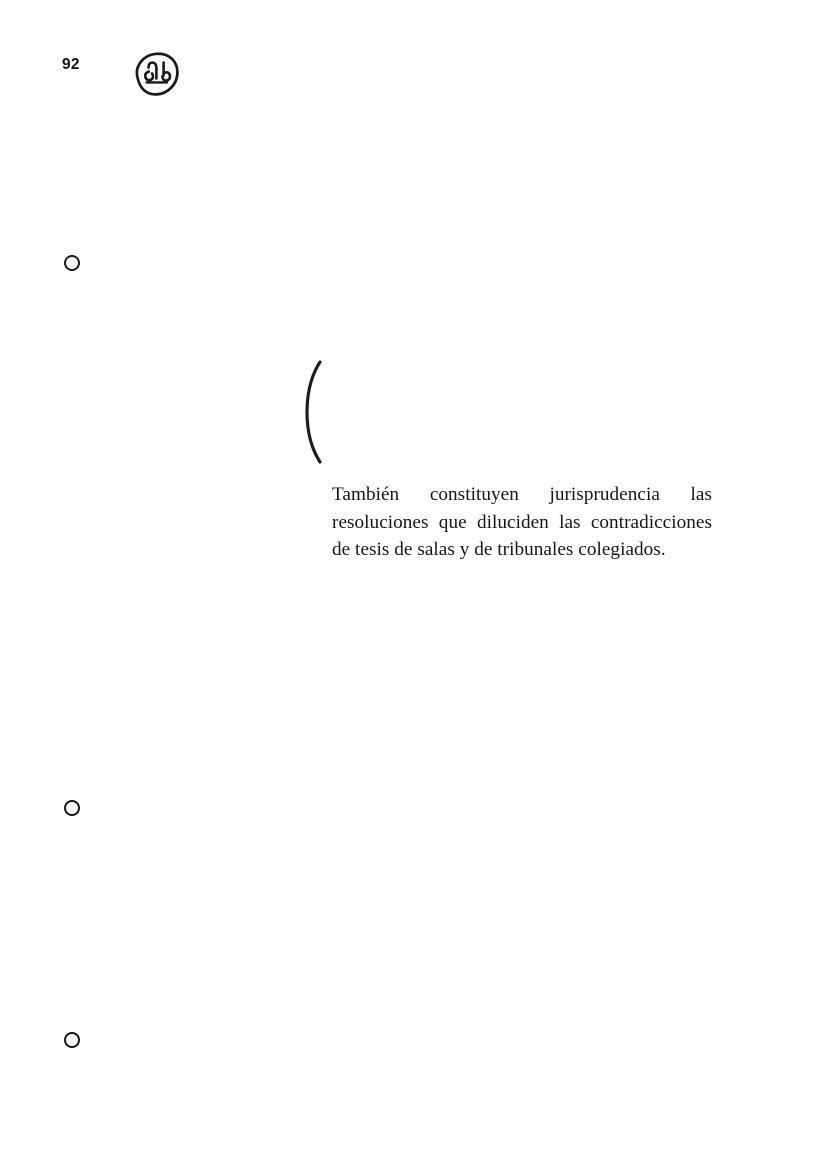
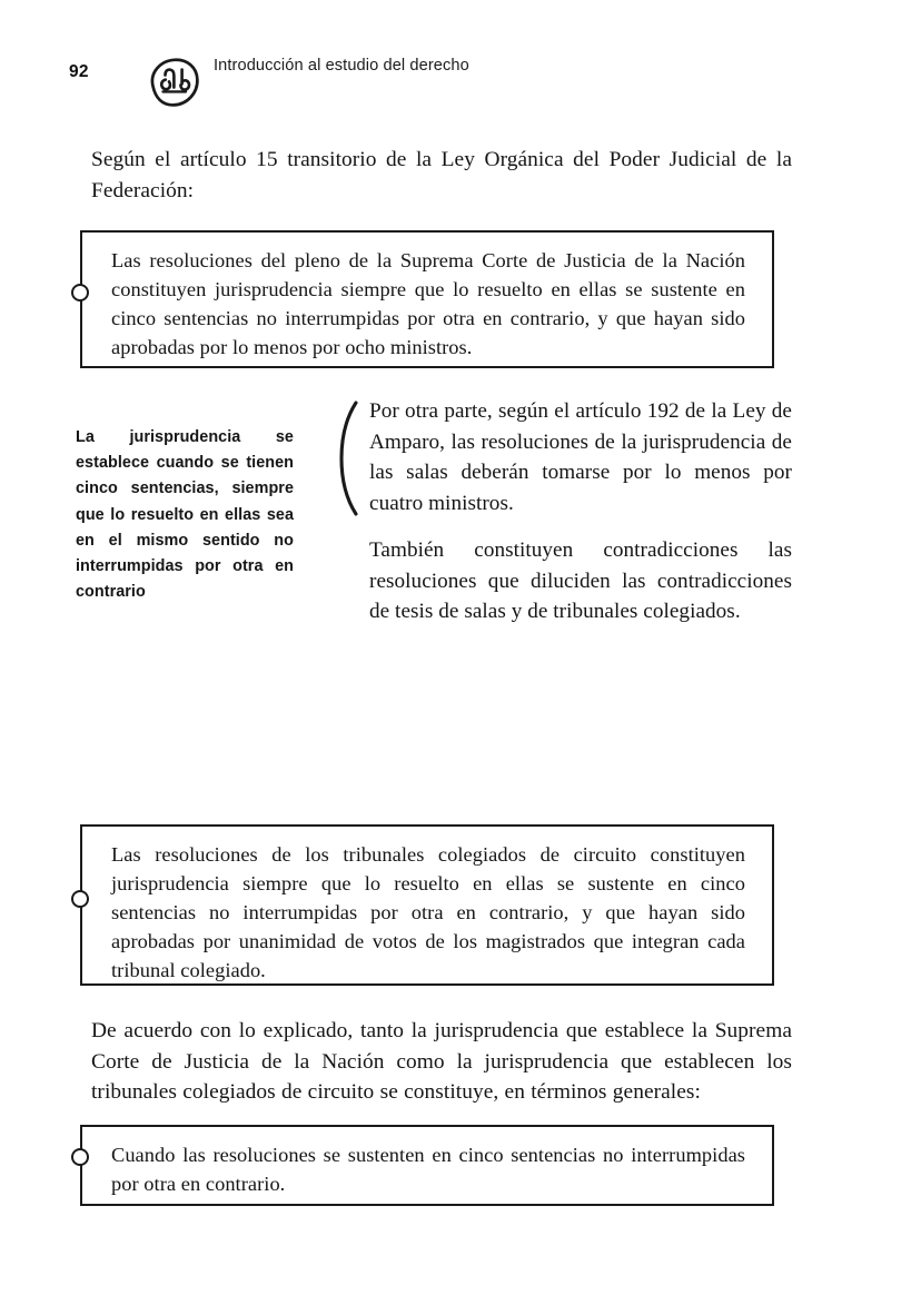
  92
+ Introducción al estudio del derecho
+ Según el artículo 15 transitorio de la Ley Orgánica del Poder Judicial de la Federación:
+ Las resoluciones del pleno de la Suprema Corte de Justicia de la Nación constituyen jurisprudencia siempre que lo resuelto en ellas se sustente en cinco sentencias no interrumpidas por otra en contrario, y que hayan sido aprobadas por lo menos por ocho ministros.
+ La jurisprudencia se establece cuando se tienen cinco sentencias, siempre que lo resuelto en ellas sea en el mismo sentido no interrumpidas por otra en contrario
+ Por otra parte, según el artículo 192 de la Ley de Amparo, las resoluciones de la jurisprudencia de las salas deberán tomarse por lo menos por cuatro ministros.
- También constituyen jurisprudencia las resoluciones que diluciden las contradicciones de tesis de salas y de tribunales colegiados.
+ También constituyen contradicciones las resoluciones que diluciden las contradicciones de tesis de salas y de tribunales colegiados.
+ Las resoluciones de los tribunales colegiados de circuito constituyen jurisprudencia siempre que lo resuelto en ellas se sustente en cinco sentencias no interrumpidas por otra en contrario, y que hayan sido aprobadas por unanimidad de votos de los magistrados que integran cada tribunal colegiado.
+ De acuerdo con lo explicado, tanto la jurisprudencia que establece la Suprema Corte de Justicia de la Nación como la jurisprudencia que establecen los tribunales colegiados de circuito se constituye, en términos generales:
+ Cuando las resoluciones se sustenten en cinco sentencias no interrumpidas por otra en contrario.
